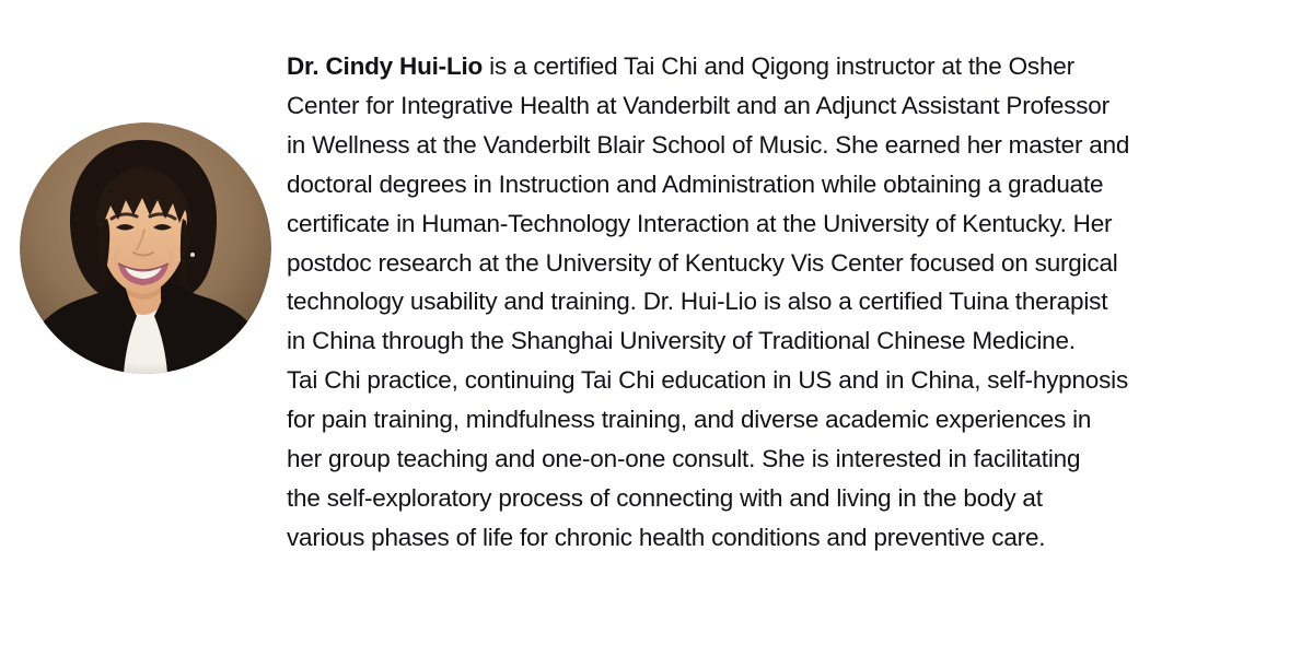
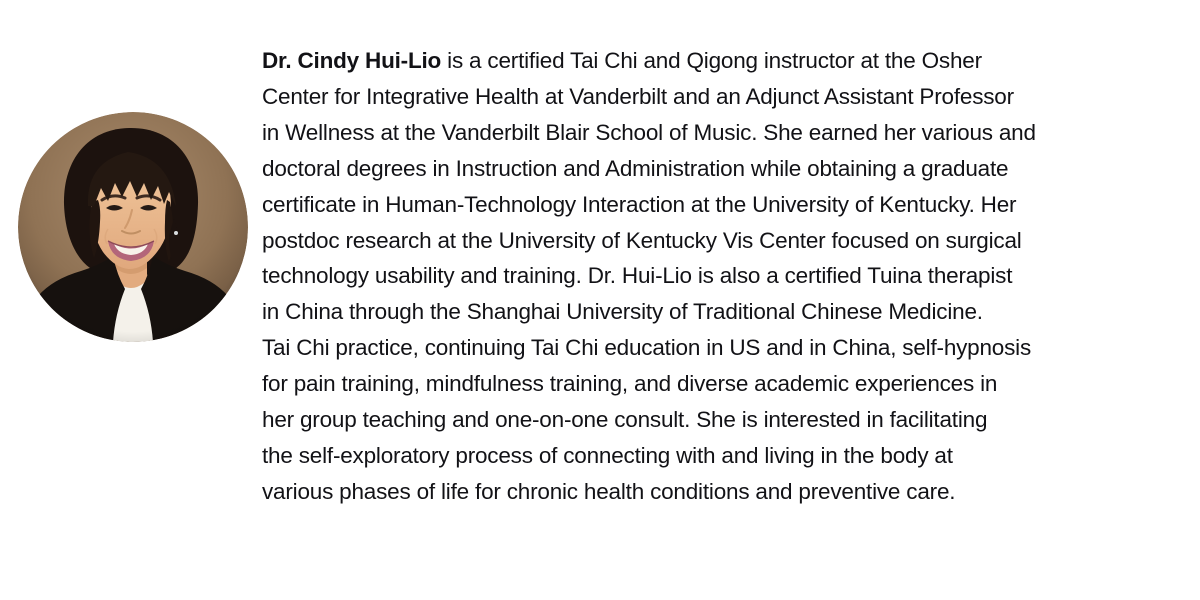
  Dr. Cindy Hui-Lio is a certified Tai Chi and Qigong instructor at the Osher
  Center for Integrative Health at Vanderbilt and an Adjunct Assistant Professor
- in Wellness at the Vanderbilt Blair School of Music. She earned her master and
+ in Wellness at the Vanderbilt Blair School of Music. She earned her various and
  doctoral degrees in Instruction and Administration while obtaining a graduate
  certificate in Human-Technology Interaction at the University of Kentucky. Her
  postdoc research at the University of Kentucky Vis Center focused on surgical
  technology usability and training. Dr. Hui-Lio is also a certified Tuina therapist
  in China through the Shanghai University of Traditional Chinese Medicine.
  Tai Chi practice, continuing Tai Chi education in US and in China, self-hypnosis
  for pain training, mindfulness training, and diverse academic experiences in
  her group teaching and one-on-one consult. She is interested in facilitating
  the self-exploratory process of connecting with and living in the body at
  various phases of life for chronic health conditions and preventive care.
